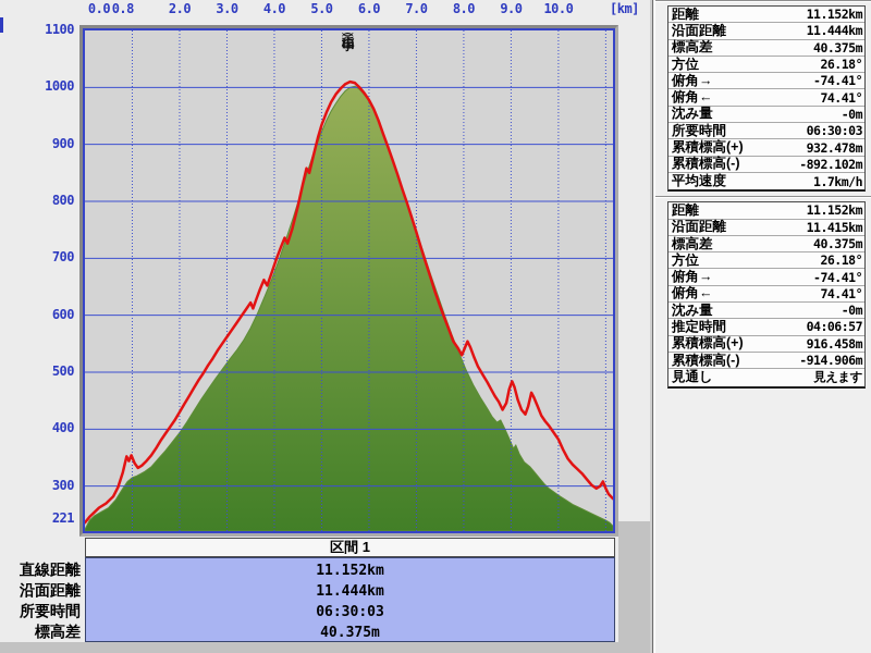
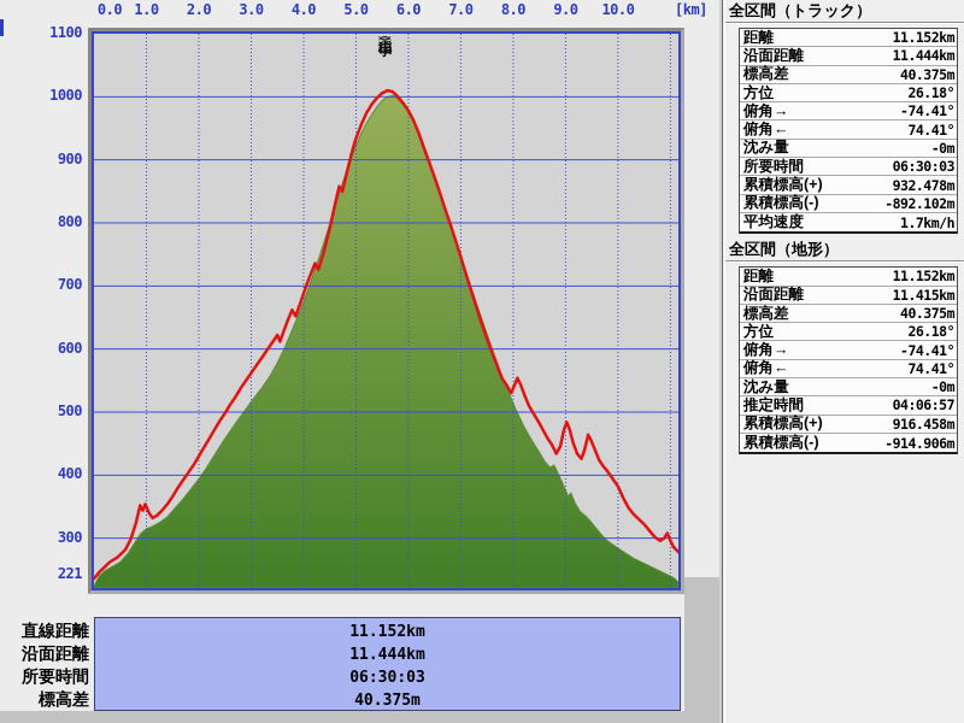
  [km]
  直線距離
  沿面距離
  所要時間
  標高差
- 区間 1
  11.152km
  11.444km
  06:30:03
  40.375m
  1100
  1000
  900
  800
  700
  600
  500
  400
  300
  221
  0.0
- 0.8
+ 1.0
  2.0
  3.0
  4.0
  5.0
  6.0
  7.0
  8.0
  9.0
  10.0
+ 全区間（トラック）
  距離
  11.152km
  沿面距離
  11.444km
  標高差
  40.375m
  方位
  26.18°
  俯角→
  -74.41°
  俯角←
  74.41°
  沈み量
  -0m
  所要時間
  06:30:03
  累積標高(+)
  932.478m
  累積標高(-)
  -892.102m
  平均速度
  1.7km/h
+ 全区間（地形）
  距離
  11.152km
  沿面距離
  11.415km
  標高差
  40.375m
  方位
  26.18°
  俯角→
  -74.41°
  俯角←
  74.41°
  沈み量
  -0m
  推定時間
  04:06:57
  累積標高(+)
  916.458m
  累積標高(-)
  -914.906m
- 見通し
- 見えます
